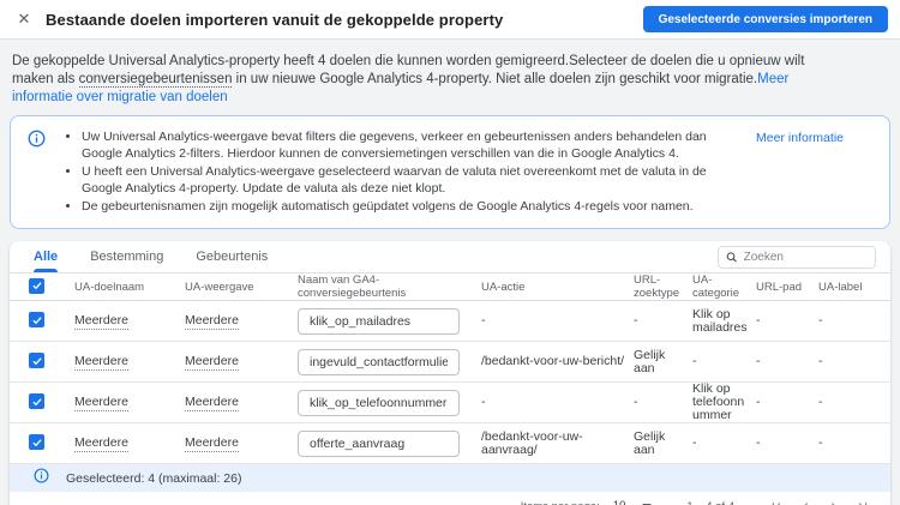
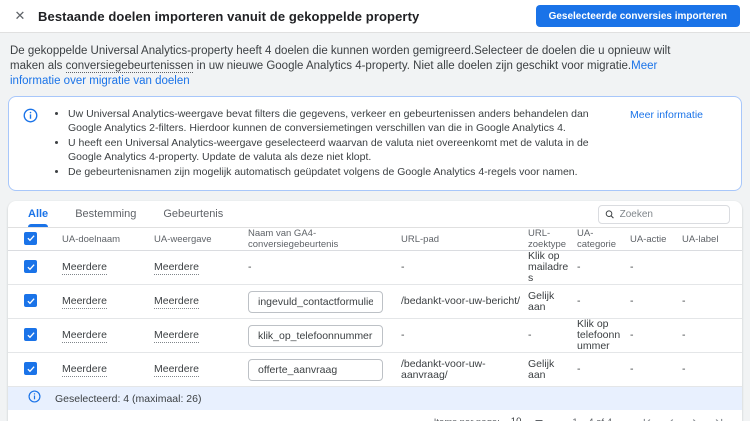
  ✕
  Bestaande doelen importeren vanuit de gekoppelde property
  Geselecteerde conversies importeren
  De gekoppelde Universal Analytics-property heeft 4 doelen die kunnen worden gemigreerd.Selecteer de doelen die u opnieuw wilt maken als conversiegebeurtenissen in uw nieuwe Google Analytics 4-property. Niet alle doelen zijn geschikt voor migratie.Meer informatie over migratie van doelen
  Uw Universal Analytics-weergave bevat filters die gegevens, verkeer en gebeurtenissen anders behandelen dan Google Analytics 2-filters. Hierdoor kunnen de conversiemetingen verschillen van die in Google Analytics 4.
  U heeft een Universal Analytics-weergave geselecteerd waarvan de valuta niet overeenkomt met de valuta in de Google Analytics 4-property. Update de valuta als deze niet klopt.
  De gebeurtenisnamen zijn mogelijk automatisch geüpdatet volgens de Google Analytics 4-regels voor namen.
  Meer informatie
  Alle
  Bestemming
  Gebeurtenis
  Zoeken
  UA-doelnaam
  UA-weergave
  Naam van GA4-conversiegebeurtenis
- UA-actie
+ URL-pad
  URL-zoektype
  UA-categorie
- URL-pad
+ UA-actie
  UA-label
  Meerdere
  Meerdere
- klik_op_mailadres
  -
  -
  Klik op mailadres
  -
  -
  Meerdere
  Meerdere
  ingevuld_contactformulie
  /bedankt-voor-uw-bericht/
  Gelijk aan
  -
  -
  -
  Meerdere
  Meerdere
  klik_op_telefoonnummer
  -
  -
  Klik op telefoonnummer
  -
  -
  Meerdere
  Meerdere
  offerte_aanvraag
  /bedankt-voor-uw-aanvraag/
  Gelijk aan
  -
  -
  -
  Geselecteerd: 4 (maximaal: 26)
